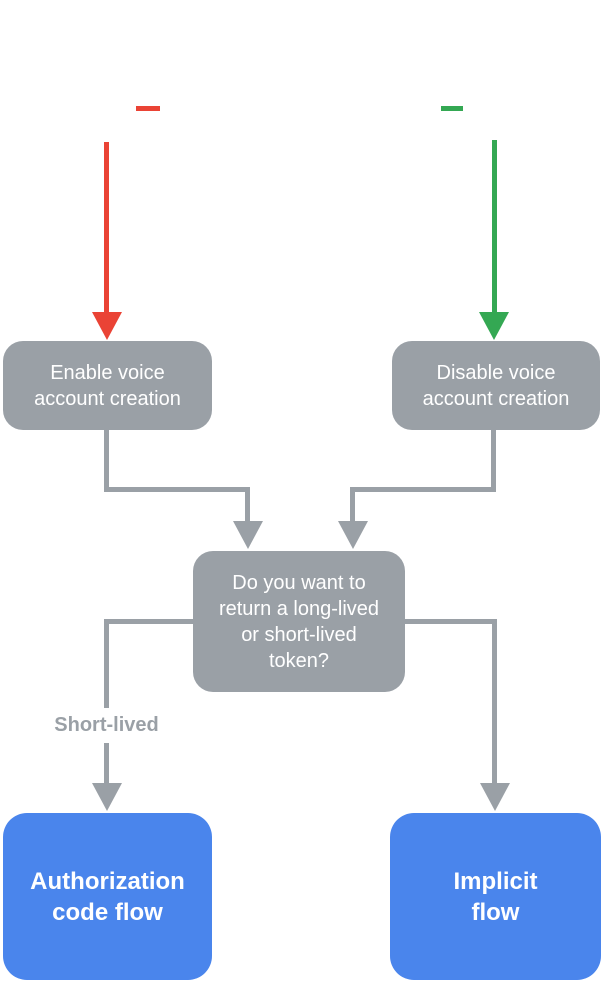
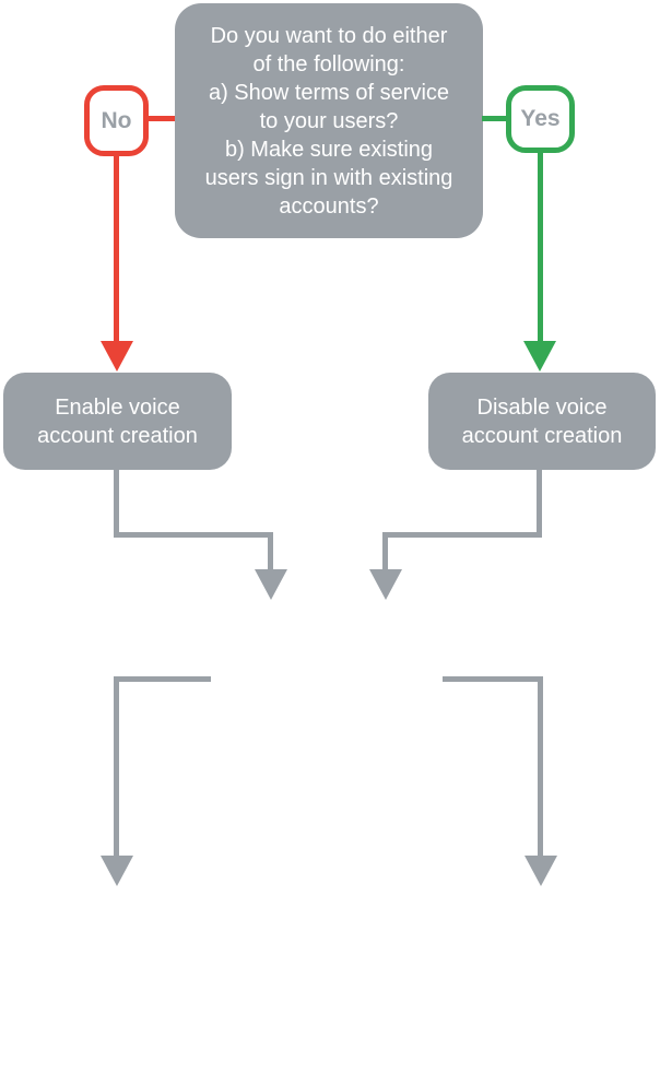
+ Do you want to do either
+ of the following:
+ a) Show terms of service
+ to your users?
+ b) Make sure existing
+ users sign in with existing
+ accounts?
+ No
+ Yes
  Enable voice
  account creation
  Disable voice
  account creation
- Do you want to
- return a long-lived
- or short-lived
- token?
- Short-lived
- Authorization
- code flow
- Implicit
- flow
